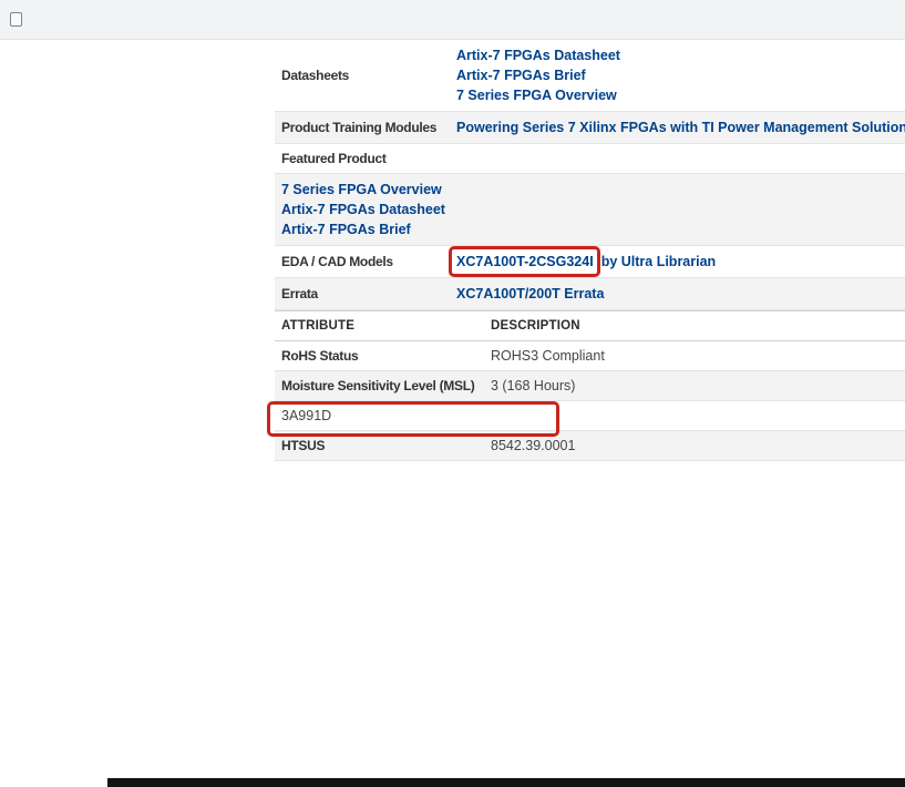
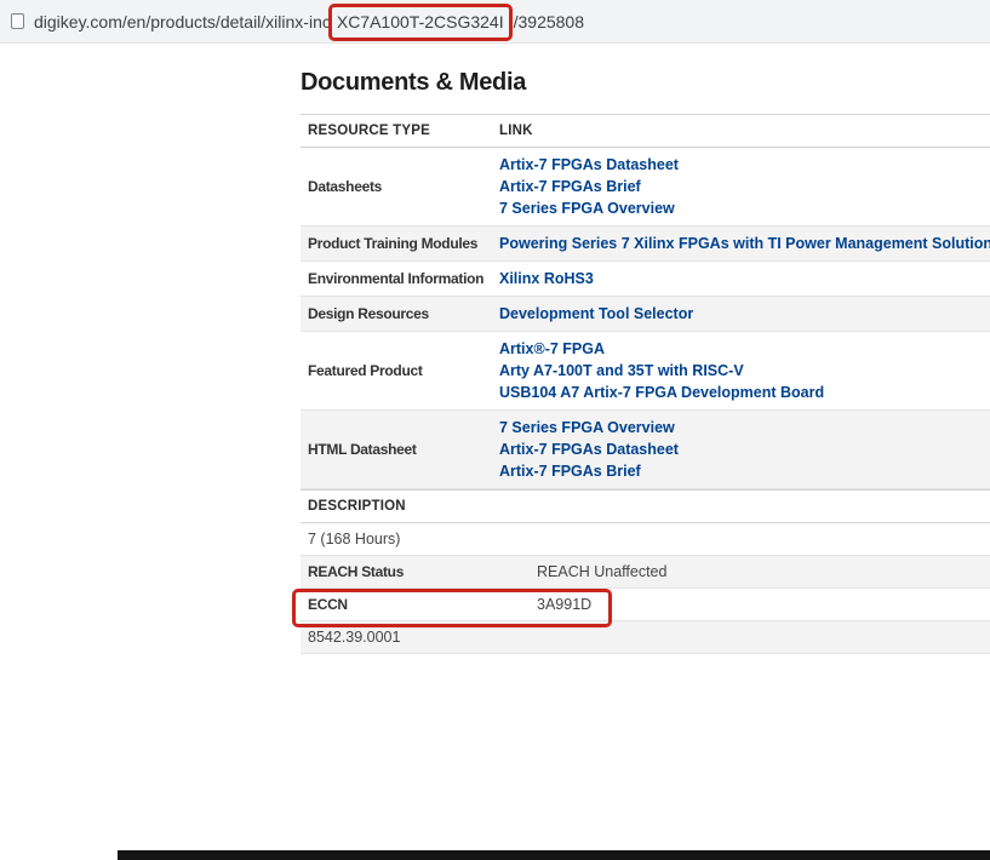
+ digikey.com/en/products/detail/xilinx-inc
+ XC7A100T-2CSG324I
+ /3925808
+ Documents & Media
+ RESOURCE TYPE
+ LINK
  Datasheets
  Artix-7 FPGAs Datasheet
  Artix-7 FPGAs Brief
  7 Series FPGA Overview
  Product Training Modules
  Powering Series 7 Xilinx FPGAs with TI Power Management Solution
+ Environmental Information
+ Xilinx RoHS3
+ Design Resources
+ Development Tool Selector
  Featured Product
+ Artix®-7 FPGA
+ Arty A7-100T and 35T with RISC-V
+ USB104 A7 Artix-7 FPGA Development Board
+ HTML Datasheet
  7 Series FPGA Overview
  Artix-7 FPGAs Datasheet
  Artix-7 FPGAs Brief
- EDA / CAD Models
- XC7A100T-2CSG324I by Ultra Librarian
- Errata
- XC7A100T/200T Errata
- ATTRIBUTE
  DESCRIPTION
- RoHS Status
- ROHS3 Compliant
- Moisture Sensitivity Level (MSL)
- 3 (168 Hours)
+ 7 (168 Hours)
+ REACH Status
+ REACH Unaffected
+ ECCN
  3A991D
- HTSUS
  8542.39.0001
